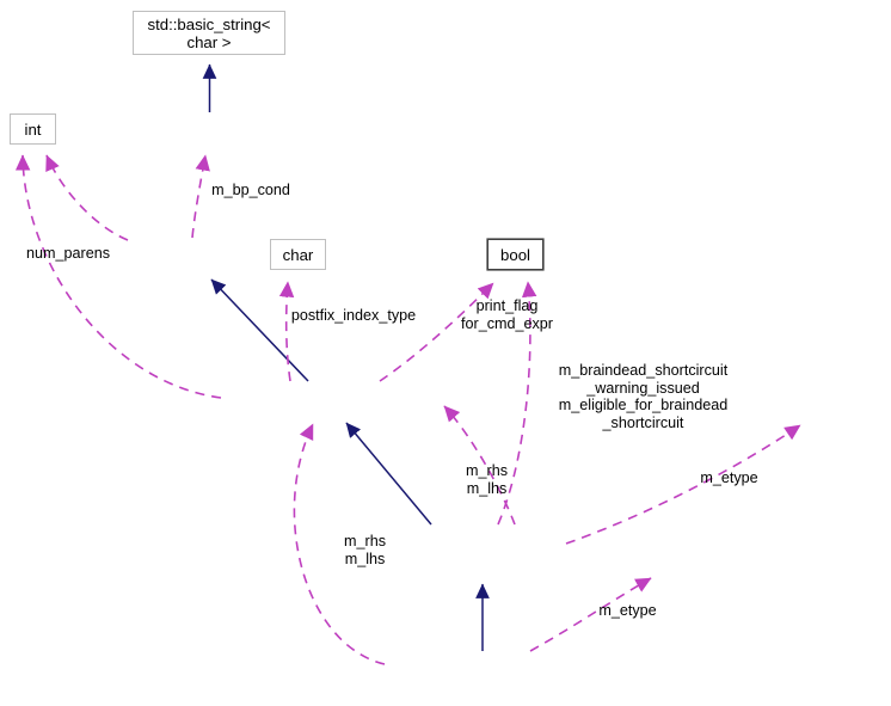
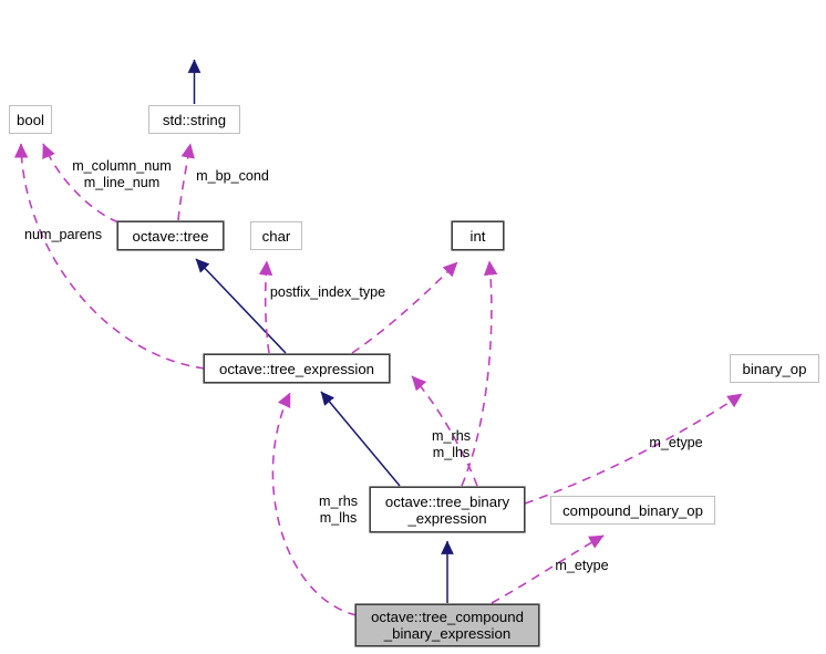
- std::basic_string<
- char >
- int
+ bool
+ std::string
+ octave::tree
  char
- bool
+ int
+ octave::tree_expression
+ binary_op
+ octave::tree_binary
+ _expression
+ compound_binary_op
+ octave::tree_compound
+ _binary_expression
+ m_column_num
+ m_line_num
  m_bp_cond
  num_parens
  postfix_index_type
- print_flag
- for_cmd_expr
- m_braindead_shortcircuit
- _warning_issued
- m_eligible_for_braindead
- _shortcircuit
  m_rhs
  m_lhs
  m_etype
  m_rhs
  m_lhs
  m_etype
